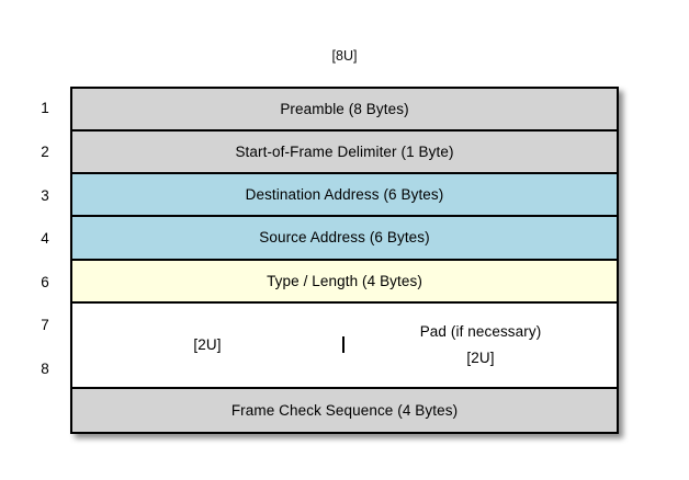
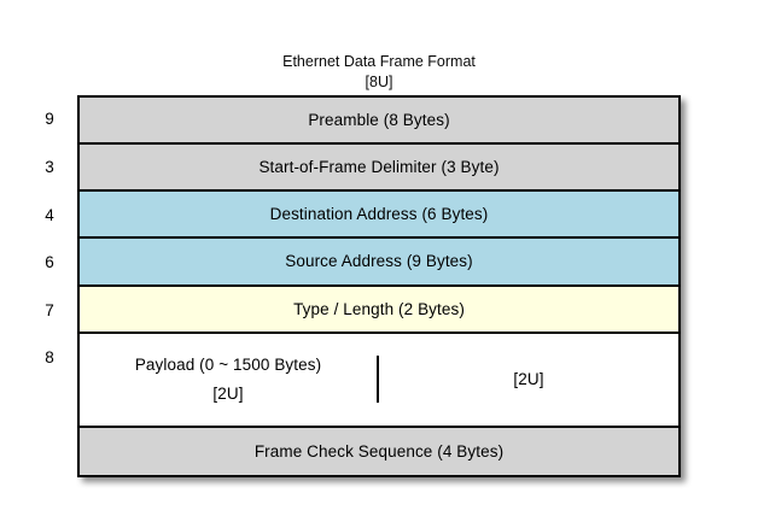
+ Ethernet Data Frame Format
  [8U]
- 1
+ 9
- 2
  3
  4
  6
  7
  8
  Preamble (8 Bytes)
- Start-of-Frame Delimiter (1 Byte)
+ Start-of-Frame Delimiter (3 Byte)
  Destination Address (6 Bytes)
- Source Address (6 Bytes)
+ Source Address (9 Bytes)
- Type / Length (4 Bytes)
+ Type / Length (2 Bytes)
+ Payload (0 ~ 1500 Bytes)
  [2U]
- Pad (if necessary)
  [2U]
  Frame Check Sequence (4 Bytes)
